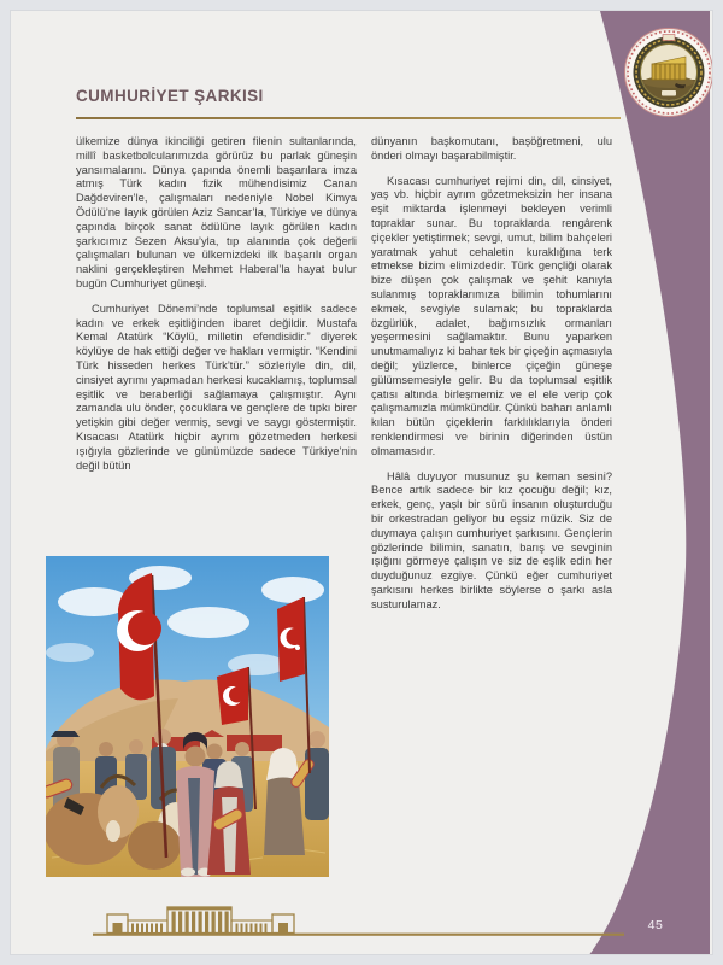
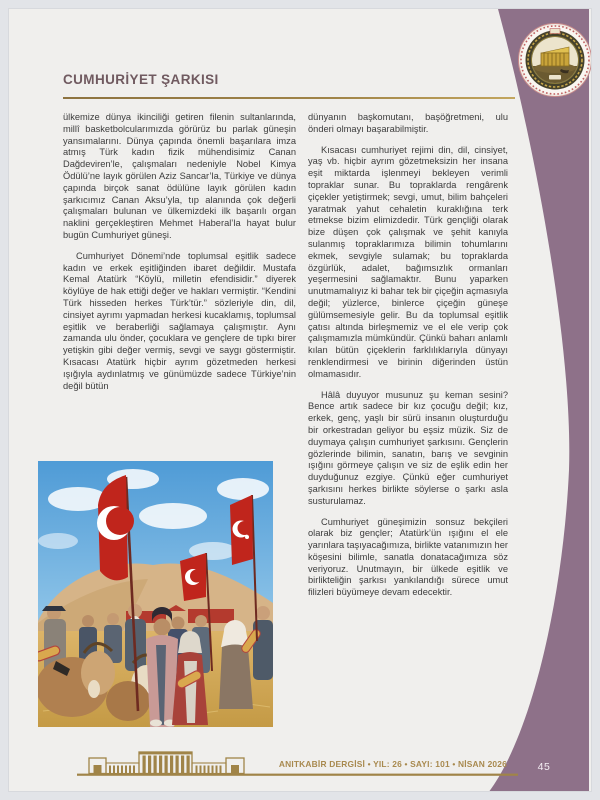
  CUMHURİYET ŞARKISI
- ülkemize dünya ikinciliği getiren filenin sultanlarında, millî basketbolcularımızda görürüz bu parlak güneşin yansımalarını. Dünya çapında önemli başarılara imza atmış Türk kadın fizik mühendisimiz Canan Dağdeviren’le, çalışmaları nedeniyle Nobel Kimya Ödülü’ne layık görülen Aziz Sancar’la, Türkiye ve dünya çapında birçok sanat ödülüne layık görülen kadın şarkıcımız Sezen Aksu’yla, tıp alanında çok değerli çalışmaları bulunan ve ülkemizdeki ilk başarılı organ naklini gerçekleştiren Mehmet Haberal’la hayat bulur bugün Cumhuriyet güneşi.
+ ülkemize dünya ikinciliği getiren filenin sultanlarında, millî basketbolcularımızda görürüz bu parlak güneşin yansımalarını. Dünya çapında önemli başarılara imza atmış Türk kadın fizik mühendisimiz Canan Dağdeviren’le, çalışmaları nedeniyle Nobel Kimya Ödülü’ne layık görülen Aziz Sancar’la, Türkiye ve dünya çapında birçok sanat ödülüne layık görülen kadın şarkıcımız Canan Aksu’yla, tıp alanında çok değerli çalışmaları bulunan ve ülkemizdeki ilk başarılı organ naklini gerçekleştiren Mehmet Haberal’la hayat bulur bugün Cumhuriyet güneşi.
- Cumhuriyet Dönemi’nde toplumsal eşitlik sadece kadın ve erkek eşitliğinden ibaret değildir. Mustafa Kemal Atatürk “Köylü, milletin efendisidir.” diyerek köylüye de hak ettiği değer ve hakları vermiştir. “Kendini Türk hisseden herkes Türk’tür.” sözleriyle din, dil, cinsiyet ayrımı yapmadan herkesi kucaklamış, toplumsal eşitlik ve beraberliği sağlamaya çalışmıştır. Aynı zamanda ulu önder, çocuklara ve gençlere de tıpkı birer yetişkin gibi değer vermiş, sevgi ve saygı göstermiştir. Kısacası Atatürk hiçbir ayrım gözetmeden herkesi ışığıyla gözlerinde ve günümüzde sadece Türkiye’nin değil bütün
+ Cumhuriyet Dönemi’nde toplumsal eşitlik sadece kadın ve erkek eşitliğinden ibaret değildir. Mustafa Kemal Atatürk “Köylü, milletin efendisidir.” diyerek köylüye de hak ettiği değer ve hakları vermiştir. “Kendini Türk hisseden herkes Türk’tür.” sözleriyle din, dil, cinsiyet ayrımı yapmadan herkesi kucaklamış, toplumsal eşitlik ve beraberliği sağlamaya çalışmıştır. Aynı zamanda ulu önder, çocuklara ve gençlere de tıpkı birer yetişkin gibi değer vermiş, sevgi ve saygı göstermiştir. Kısacası Atatürk hiçbir ayrım gözetmeden herkesi ışığıyla aydınlatmış ve günümüzde sadece Türkiye’nin değil bütün
  dünyanın başkomutanı, başöğretmeni, ulu önderi olmayı başarabilmiştir.
- Kısacası cumhuriyet rejimi din, dil, cinsiyet, yaş vb. hiçbir ayrım gözetmeksizin her insana eşit miktarda işlenmeyi bekleyen verimli topraklar sunar. Bu topraklarda rengârenk çiçekler yetiştirmek; sevgi, umut, bilim bahçeleri yaratmak yahut cehaletin kuraklığına terk etmekse bizim elimizdedir. Türk gençliği olarak bize düşen çok çalışmak ve şehit kanıyla sulanmış topraklarımıza bilimin tohumlarını ekmek, sevgiyle sulamak; bu topraklarda özgürlük, adalet, bağımsızlık ormanları yeşermesini sağlamaktır. Bunu yaparken unutmamalıyız ki bahar tek bir çiçeğin açmasıyla değil; yüzlerce, binlerce çiçeğin güneşe gülümsemesiyle gelir. Bu da toplumsal eşitlik çatısı altında birleşmemiz ve el ele verip çok çalışmamızla mümkündür. Çünkü baharı anlamlı kılan bütün çiçeklerin farklılıklarıyla önderi renklendirmesi ve birinin diğerinden üstün olmamasıdır.
+ Kısacası cumhuriyet rejimi din, dil, cinsiyet, yaş vb. hiçbir ayrım gözetmeksizin her insana eşit miktarda işlenmeyi bekleyen verimli topraklar sunar. Bu topraklarda rengârenk çiçekler yetiştirmek; sevgi, umut, bilim bahçeleri yaratmak yahut cehaletin kuraklığına terk etmekse bizim elimizdedir. Türk gençliği olarak bize düşen çok çalışmak ve şehit kanıyla sulanmış topraklarımıza bilimin tohumlarını ekmek, sevgiyle sulamak; bu topraklarda özgürlük, adalet, bağımsızlık ormanları yeşermesini sağlamaktır. Bunu yaparken unutmamalıyız ki bahar tek bir çiçeğin açmasıyla değil; yüzlerce, binlerce çiçeğin güneşe gülümsemesiyle gelir. Bu da toplumsal eşitlik çatısı altında birleşmemiz ve el ele verip çok çalışmamızla mümkündür. Çünkü baharı anlamlı kılan bütün çiçeklerin farklılıklarıyla dünyayı renklendirmesi ve birinin diğerinden üstün olmamasıdır.
  Hâlâ duyuyor musunuz şu keman sesini? Bence artık sadece bir kız çocuğu değil; kız, erkek, genç, yaşlı bir sürü insanın oluşturduğu bir orkestradan geliyor bu eşsiz müzik. Siz de duymaya çalışın cumhuriyet şarkısını. Gençlerin gözlerinde bilimin, sanatın, barış ve sevginin ışığını görmeye çalışın ve siz de eşlik edin her duyduğunuz ezgiye. Çünkü eğer cumhuriyet şarkısını herkes birlikte söylerse o şarkı asla susturulamaz.
+ Cumhuriyet güneşimizin sonsuz bekçileri olarak biz gençler; Atatürk’ün ışığını el ele yarınlara taşıyacağımıza, birlikte vatanımızın her köşesini bilimle, sanatla donatacağımıza söz veriyoruz. Unutmayın, bir ülkede eşitlik ve birlikteliğin şarkısı yankılandığı sürece umut filizleri büyümeye devam edecektir.
+ ANITKABİR DERGİSİ • YIL: 26 • SAYI: 101 • NİSAN 2026
  45
